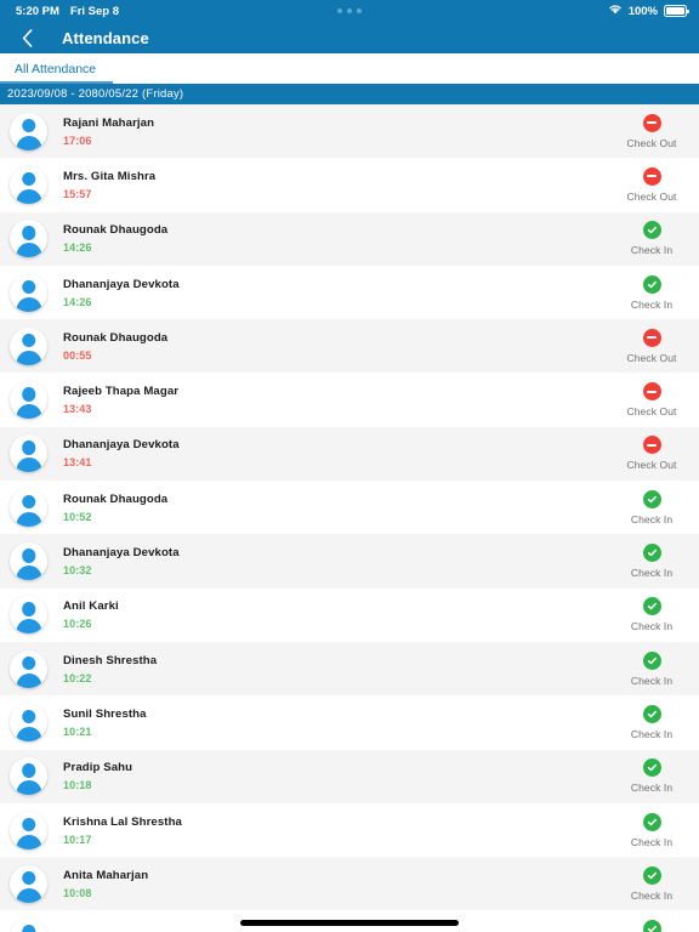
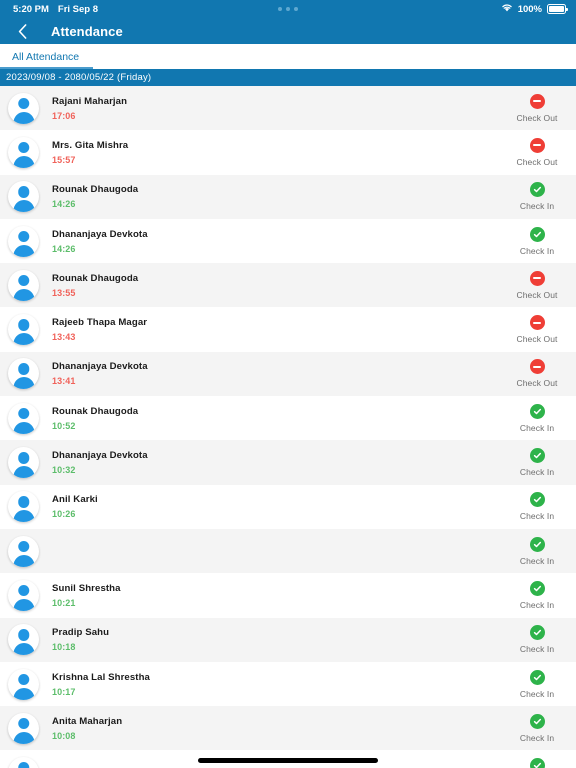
  5:20 PM
  Fri Sep 8
  100%
  Attendance
  All Attendance
  2023/09/08 - 2080/05/22 (Friday)
  Rajani Maharjan
  17:06
  Check Out
  Mrs. Gita Mishra
  15:57
  Check Out
  Rounak Dhaugoda
  14:26
  Check In
  Dhananjaya Devkota
  14:26
  Check In
  Rounak Dhaugoda
- 00:55
+ 13:55
  Check Out
  Rajeeb Thapa Magar
  13:43
  Check Out
  Dhananjaya Devkota
  13:41
  Check Out
  Rounak Dhaugoda
  10:52
  Check In
  Dhananjaya Devkota
  10:32
  Check In
  Anil Karki
  10:26
  Check In
- Dinesh Shrestha
- 10:22
  Check In
  Sunil Shrestha
  10:21
  Check In
  Pradip Sahu
  10:18
  Check In
  Krishna Lal Shrestha
  10:17
  Check In
  Anita Maharjan
  10:08
  Check In
